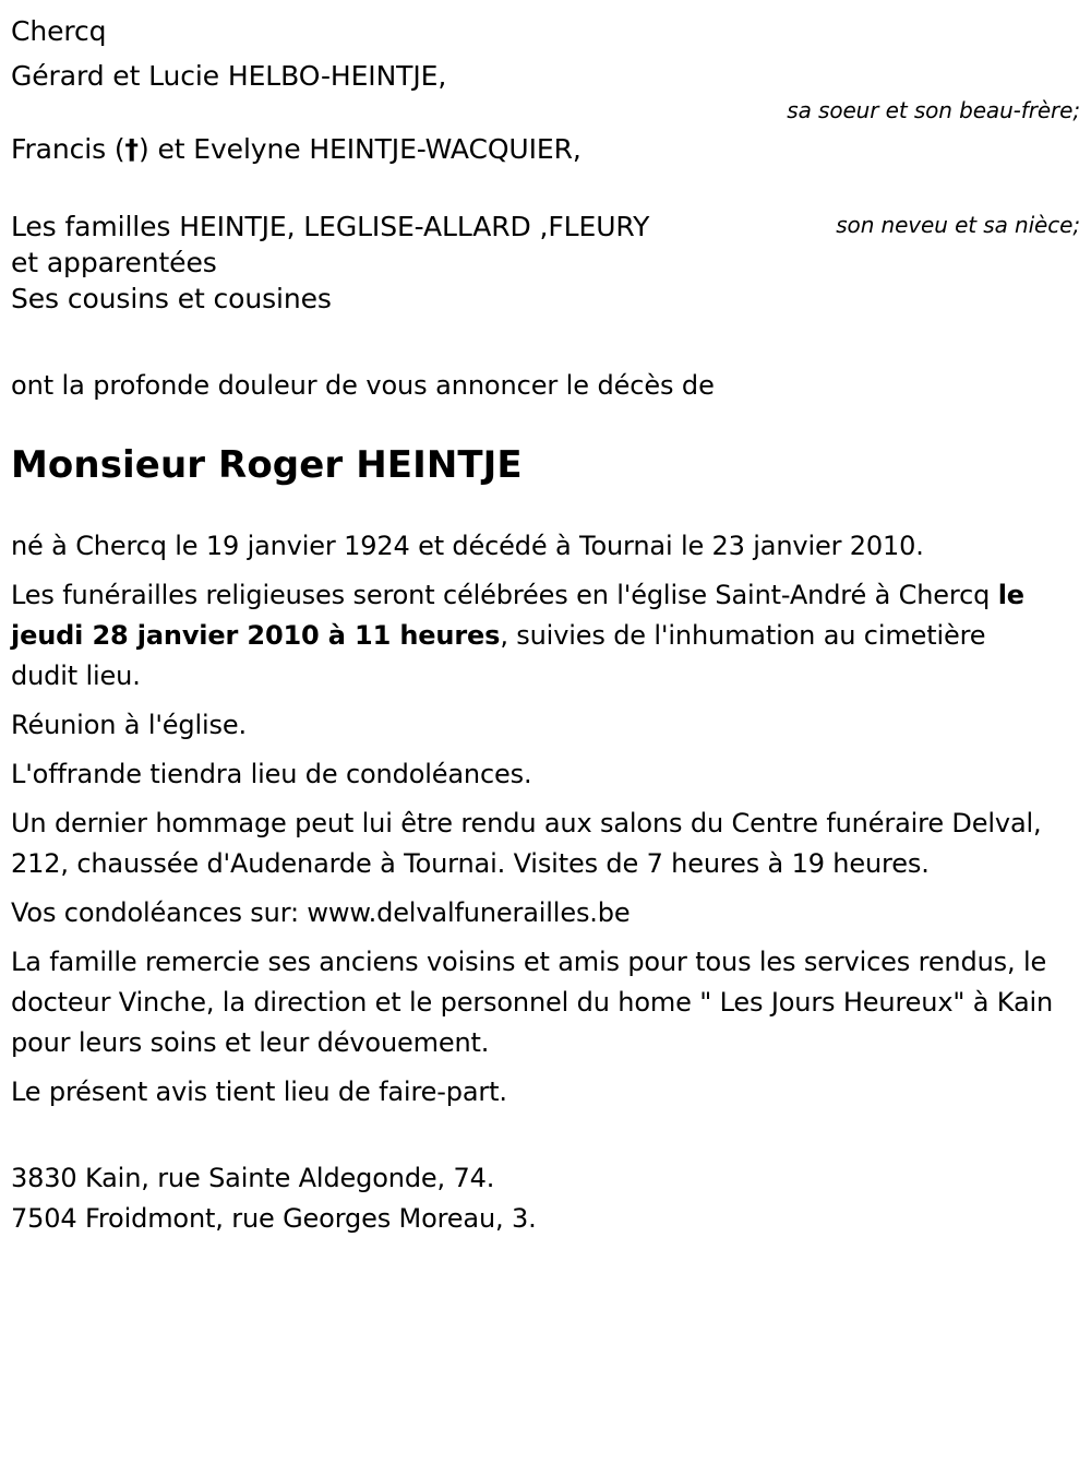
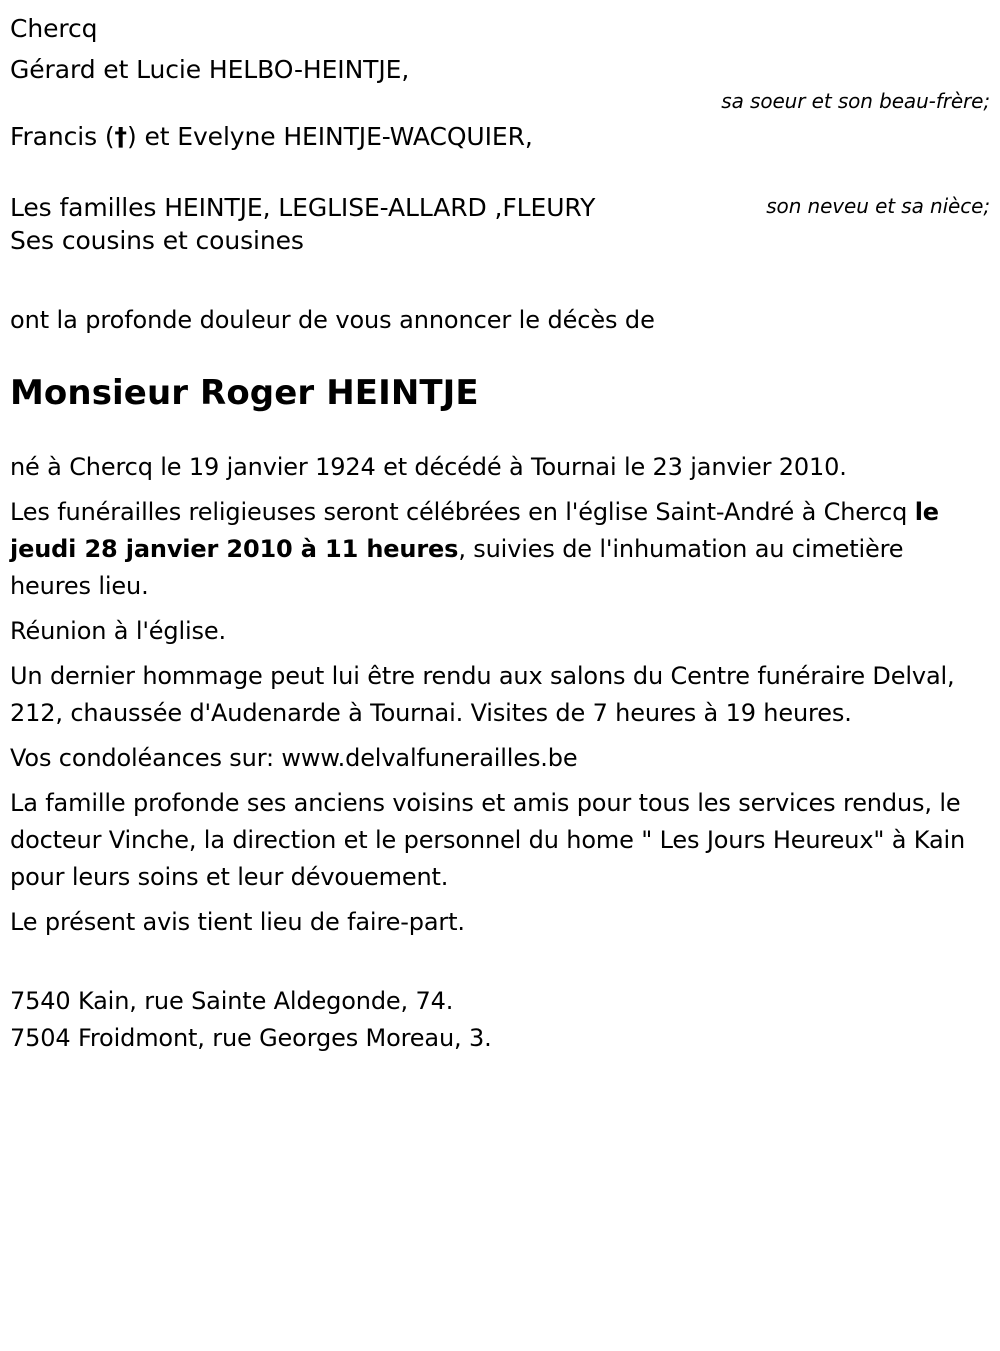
  Chercq
  Gérard et Lucie HELBO-HEINTJE,
  sa soeur et son beau-frère;
  Francis (†) et Evelyne HEINTJE-WACQUIER,
  son neveu et sa nièce;
  Les familles HEINTJE, LEGLISE-ALLARD ,FLEURY
- et apparentées
  Ses cousins et cousines
  ont la profonde douleur de vous annoncer le décès de
  Monsieur Roger HEINTJE
  né à Chercq le 19 janvier 1924 et décédé à Tournai le 23 janvier 2010.
- Les funérailles religieuses seront célébrées en l'église Saint-André à Chercq le jeudi 28 janvier 2010 à 11 heures, suivies de l'inhumation au cimetière dudit lieu.
+ Les funérailles religieuses seront célébrées en l'église Saint-André à Chercq le jeudi 28 janvier 2010 à 11 heures, suivies de l'inhumation au cimetière heures lieu.
  Réunion à l'église.
- L'offrande tiendra lieu de condoléances.
  Un dernier hommage peut lui être rendu aux salons du Centre funéraire Delval, 212, chaussée d'Audenarde à Tournai. Visites de 7 heures à 19 heures.
  Vos condoléances sur: www.delvalfunerailles.be
- La famille remercie ses anciens voisins et amis pour tous les services rendus, le docteur Vinche, la direction et le personnel du home " Les Jours Heureux" à Kain pour leurs soins et leur dévouement.
+ La famille profonde ses anciens voisins et amis pour tous les services rendus, le docteur Vinche, la direction et le personnel du home " Les Jours Heureux" à Kain pour leurs soins et leur dévouement.
  Le présent avis tient lieu de faire-part.
- 3830 Kain, rue Sainte Aldegonde, 74.
+ 7540 Kain, rue Sainte Aldegonde, 74.
  7504 Froidmont, rue Georges Moreau, 3.
